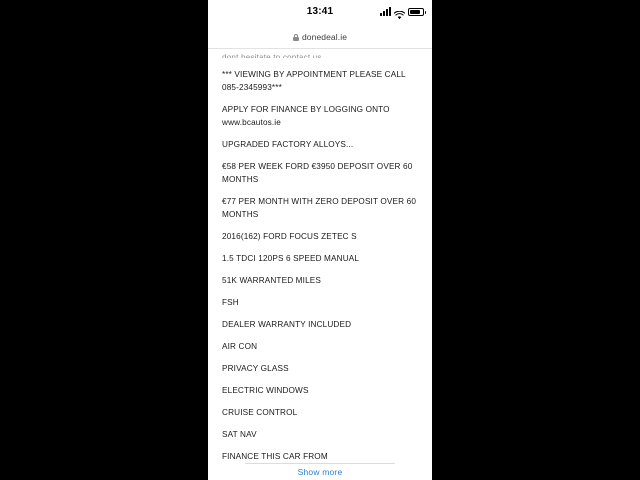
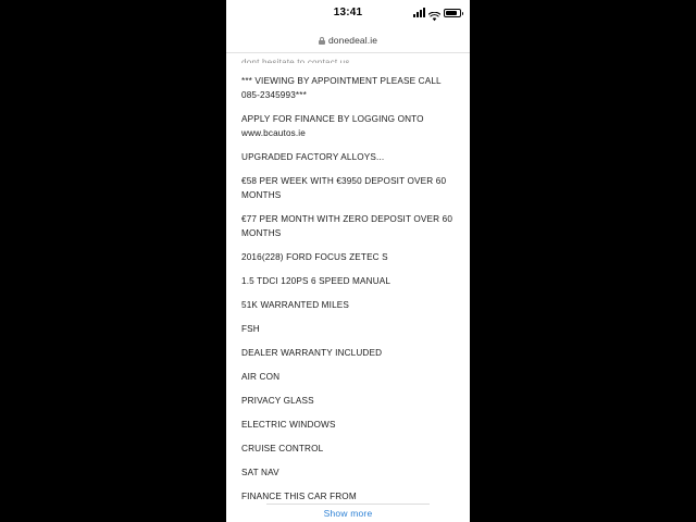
  13:41
  donedeal.ie
  dont hesitate to contact us.
  *** VIEWING BY APPOINTMENT PLEASE CALL 085-2345993***
  APPLY FOR FINANCE BY LOGGING ONTO www.bcautos.ie
  UPGRADED FACTORY ALLOYS...
- €58 PER WEEK FORD €3950 DEPOSIT OVER 60 MONTHS
+ €58 PER WEEK WITH €3950 DEPOSIT OVER 60 MONTHS
  €77 PER MONTH WITH ZERO DEPOSIT OVER 60 MONTHS
- 2016(162) FORD FOCUS ZETEC S
+ 2016(228) FORD FOCUS ZETEC S
  1.5 TDCI 120PS 6 SPEED MANUAL
  51K WARRANTED MILES
  FSH
  DEALER WARRANTY INCLUDED
  AIR CON
  PRIVACY GLASS
  ELECTRIC WINDOWS
  CRUISE CONTROL
  SAT NAV
  FINANCE THIS CAR FROM
  Show more
